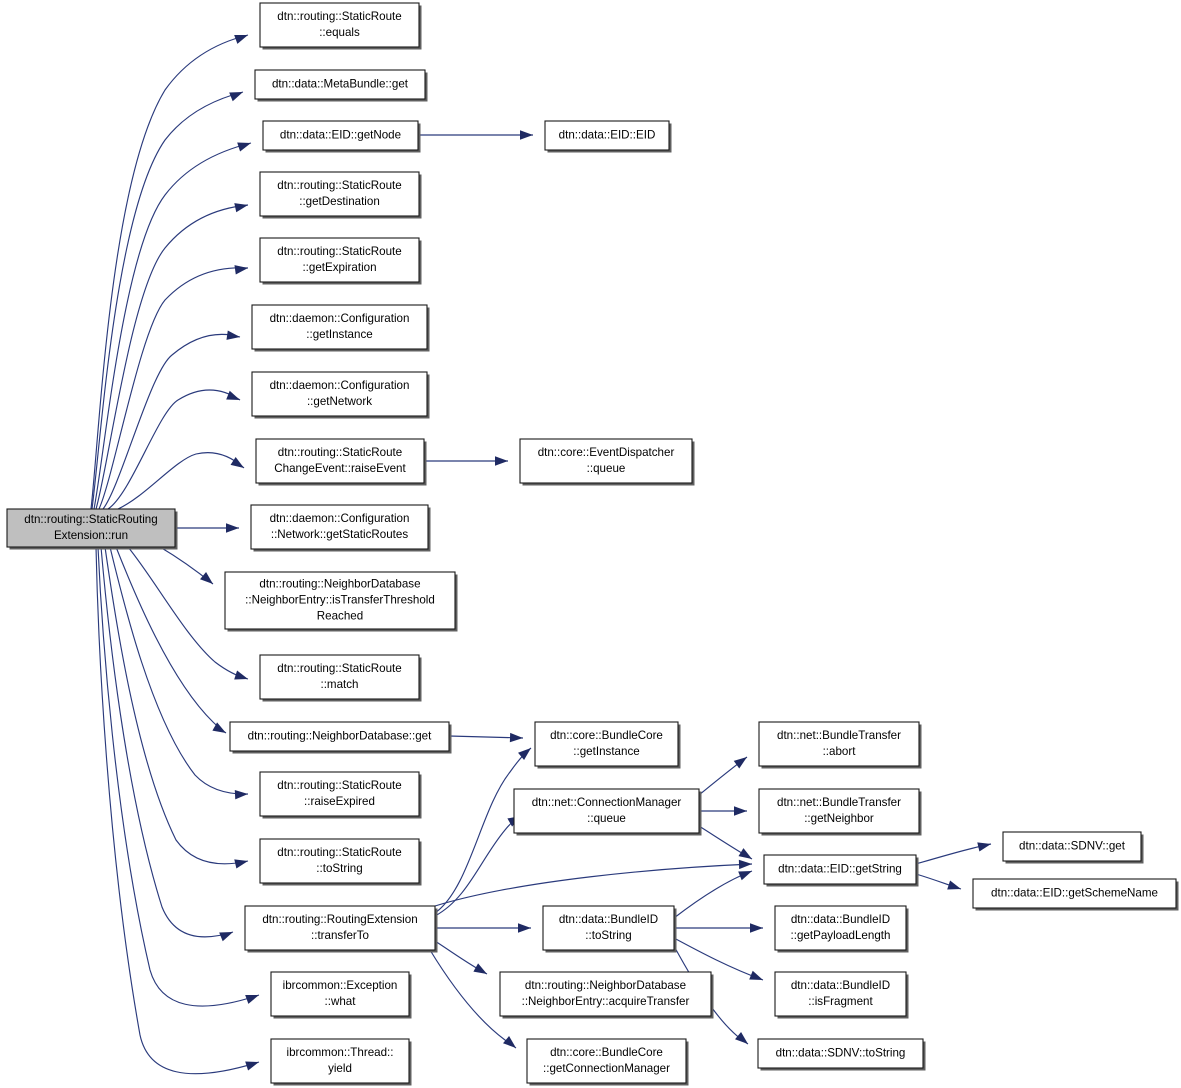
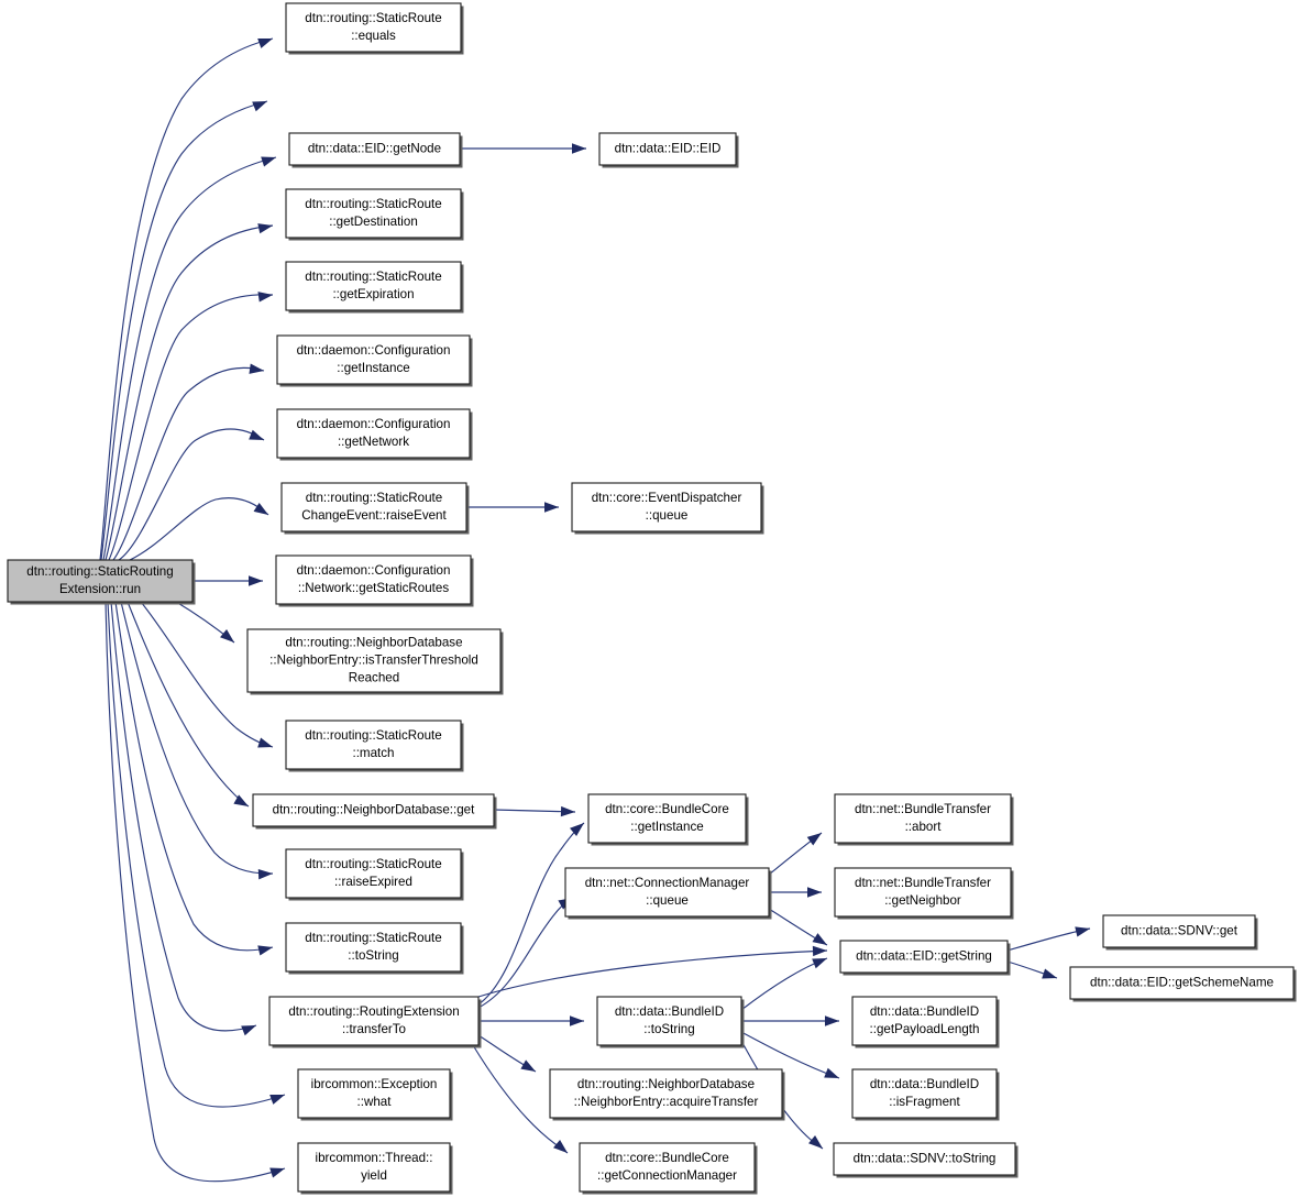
  dtn::routing::StaticRouting Extension::run
  dtn::routing::StaticRoute ::equals
- dtn::data::MetaBundle::get
  dtn::data::EID::getNode
  dtn::routing::StaticRoute ::getDestination
  dtn::routing::StaticRoute ::getExpiration
  dtn::daemon::Configuration ::getInstance
  dtn::daemon::Configuration ::getNetwork
  dtn::routing::StaticRoute ChangeEvent::raiseEvent
  dtn::daemon::Configuration ::Network::getStaticRoutes
  dtn::routing::NeighborDatabase ::NeighborEntry::isTransferThreshold Reached
  dtn::routing::StaticRoute ::match
  dtn::routing::NeighborDatabase::get
  dtn::routing::StaticRoute ::raiseExpired
  dtn::routing::StaticRoute ::toString
  dtn::routing::RoutingExtension ::transferTo
  ibrcommon::Exception ::what
  ibrcommon::Thread:: yield
  dtn::data::EID::EID
  dtn::core::EventDispatcher ::queue
  dtn::core::BundleCore ::getInstance
  dtn::net::ConnectionManager ::queue
  dtn::data::BundleID ::toString
  dtn::routing::NeighborDatabase ::NeighborEntry::acquireTransfer
  dtn::core::BundleCore ::getConnectionManager
  dtn::net::BundleTransfer ::abort
  dtn::net::BundleTransfer ::getNeighbor
  dtn::data::EID::getString
  dtn::data::BundleID ::getPayloadLength
  dtn::data::BundleID ::isFragment
  dtn::data::SDNV::toString
  dtn::data::SDNV::get
  dtn::data::EID::getSchemeName
